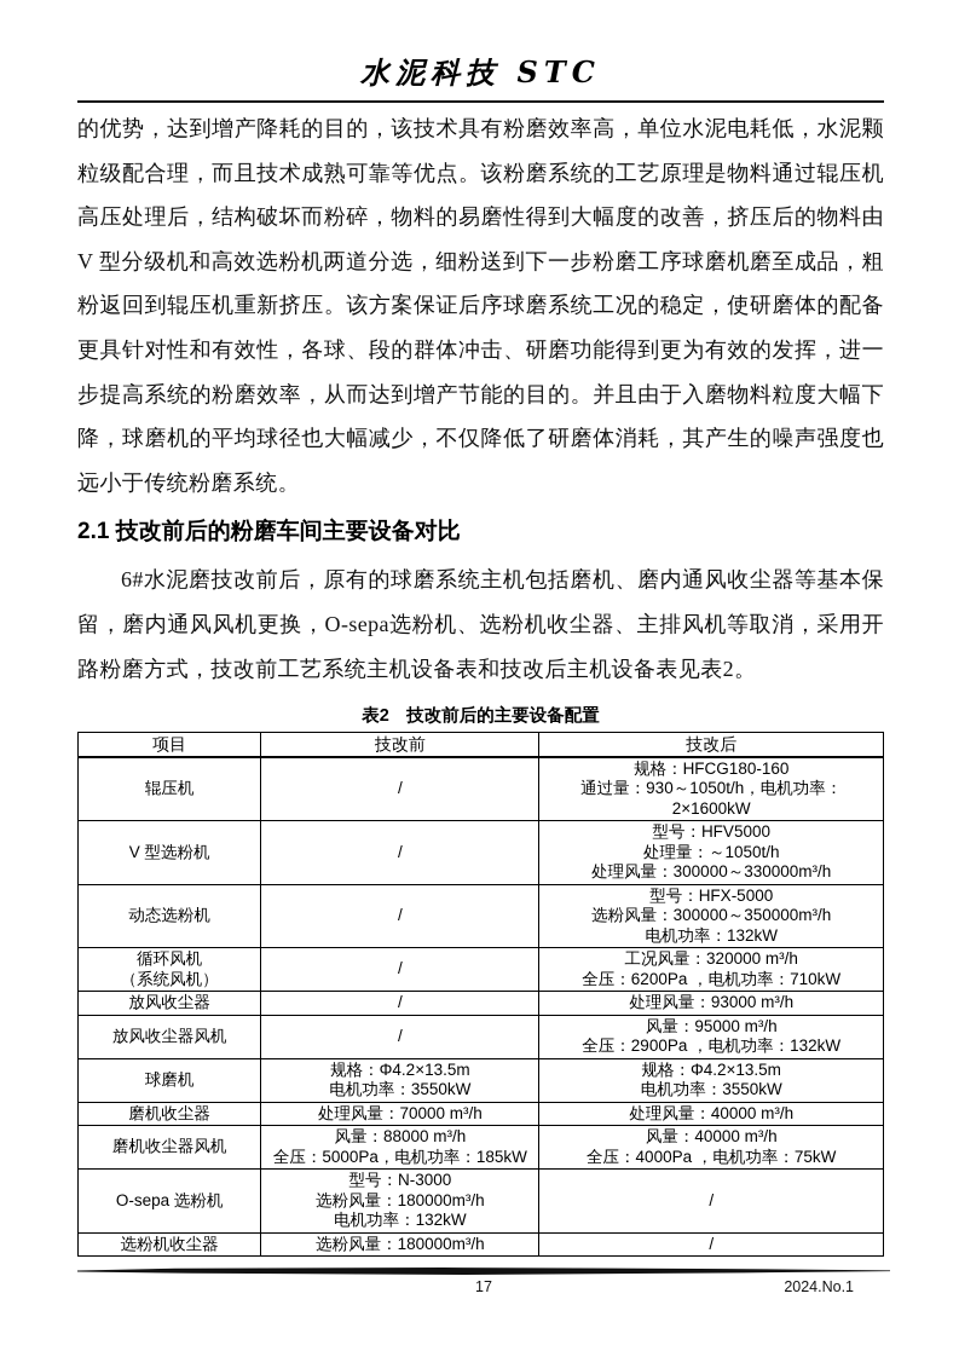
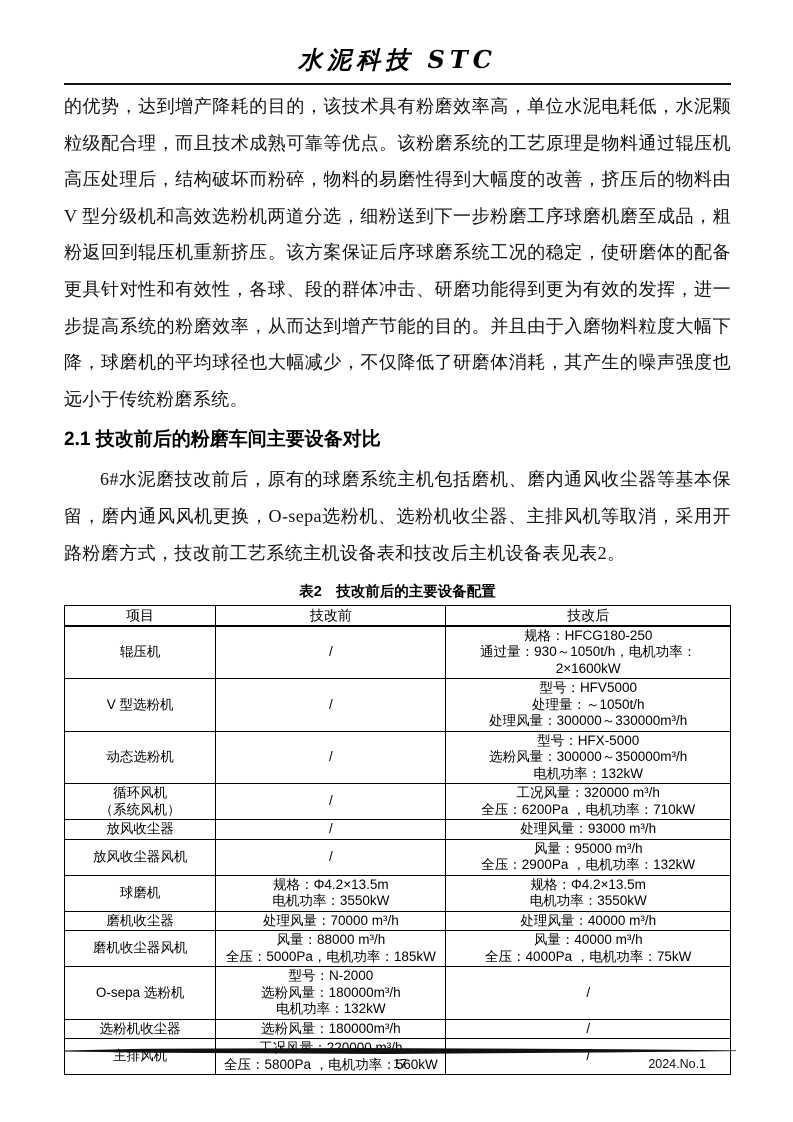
  水泥科技 STC
  的优势，达到增产降耗的目的，该技术具有粉磨效率高，单位水泥电耗低，水泥颗粒级配合理，而且技术成熟可靠等优点。该粉磨系统的工艺原理是物料通过辊压机高压处理后，结构破坏而粉碎，物料的易磨性得到大幅度的改善，挤压后的物料由 V 型分级机和高效选粉机两道分选，细粉送到下一步粉磨工序球磨机磨至成品，粗粉返回到辊压机重新挤压。该方案保证后序球磨系统工况的稳定，使研磨体的配备更具针对性和有效性，各球、段的群体冲击、研磨功能得到更为有效的发挥，进一步提高系统的粉磨效率，从而达到增产节能的目的。并且由于入磨物料粒度大幅下降，球磨机的平均球径也大幅减少，不仅降低了研磨体消耗，其产生的噪声强度也远小于传统粉磨系统。
  2.1 技改前后的粉磨车间主要设备对比
  6#水泥磨技改前后，原有的球磨系统主机包括磨机、磨内通风收尘器等基本保留，磨内通风风机更换，O-sepa选粉机、选粉机收尘器、主排风机等取消，采用开路粉磨方式，技改前工艺系统主机设备表和技改后主机设备表见表2。
  表2 技改前后的主要设备配置
  项目	技改前	技改后
- 辊压机	/	规格：HFCG180-160 通过量：930～1050t/h，电机功率：2×1600kW
+ 辊压机	/	规格：HFCG180-250 通过量：930～1050t/h，电机功率：2×1600kW
  V 型选粉机	/	型号：HFV5000 处理量：～1050t/h 处理风量：300000～330000m³/h
  动态选粉机	/	型号：HFX-5000 选粉风量：300000～350000m³/h 电机功率：132kW
  循环风机 （系统风机）	/	工况风量：320000 m³/h 全压：6200Pa ，电机功率：710kW
  放风收尘器	/	处理风量：93000 m³/h
  放风收尘器风机	/	风量：95000 m³/h 全压：2900Pa ，电机功率：132kW
  球磨机	规格：Φ4.2×13.5m 电机功率：3550kW	规格：Φ4.2×13.5m 电机功率：3550kW
  磨机收尘器	处理风量：70000 m³/h	处理风量：40000 m³/h
  磨机收尘器风机	风量：88000 m³/h 全压：5000Pa，电机功率：185kW	风量：40000 m³/h 全压：4000Pa ，电机功率：75kW
- O-sepa 选粉机	型号：N-3000 选粉风量：180000m³/h 电机功率：132kW	/
+ O-sepa 选粉机	型号：N-2000 选粉风量：180000m³/h 电机功率：132kW	/
  选粉机收尘器	选粉风量：180000m³/h	/
+ 主排风机	工况风量：220000 m³/h 全压：5800Pa ，电机功率：560kW	/
  17
  2024.No.1
